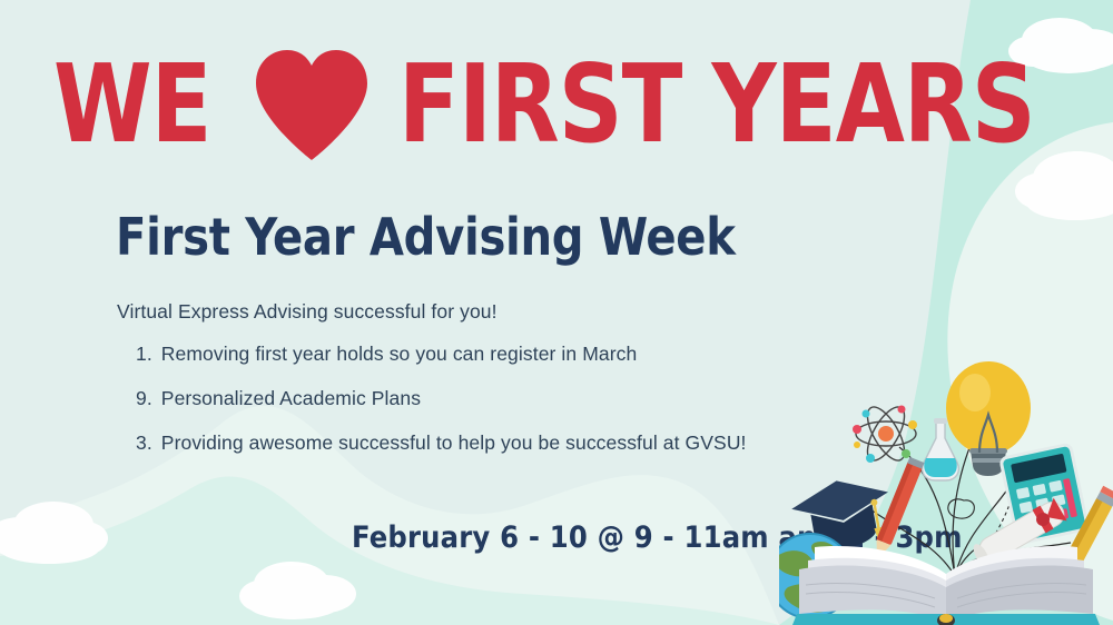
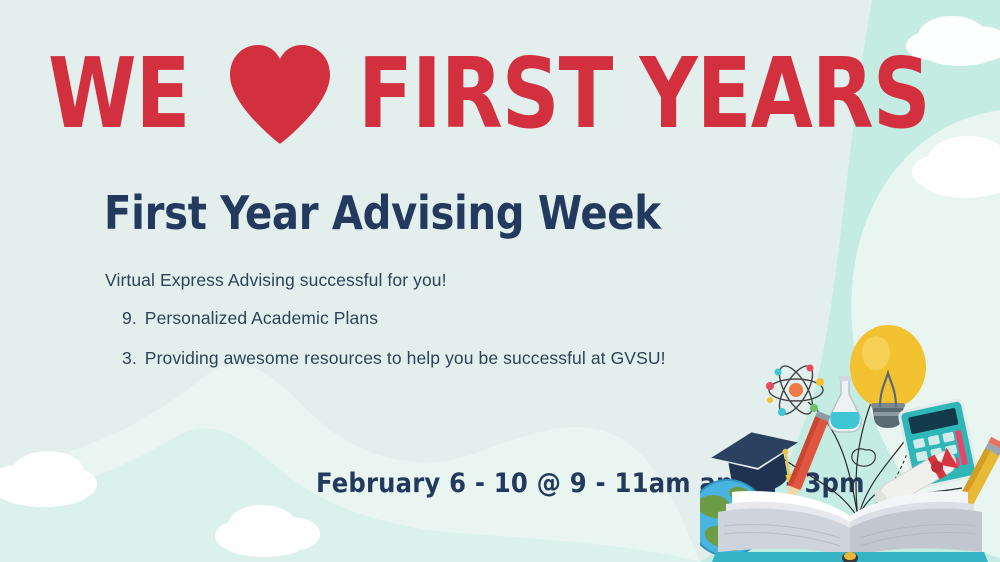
  WE
  FIRST YEARS
  First Year Advising Week
  Virtual Express Advising successful for you!
- 1.
- Removing first year holds so you can register in March
  9.
  Personalized Academic Plans
  3.
- Providing awesome successful to help you be successful at GVSU!
+ Providing awesome resources to help you be successful at GVSU!
  February 6 - 10 @ 9 - 11am a 3p
